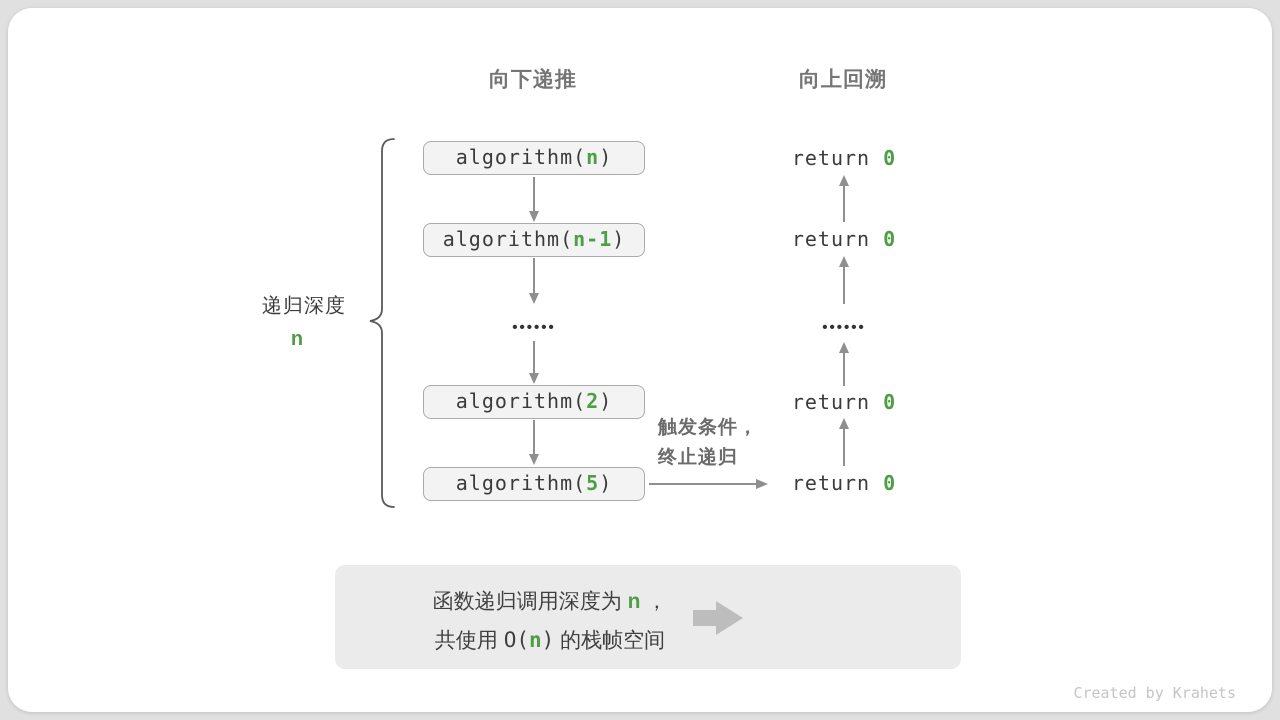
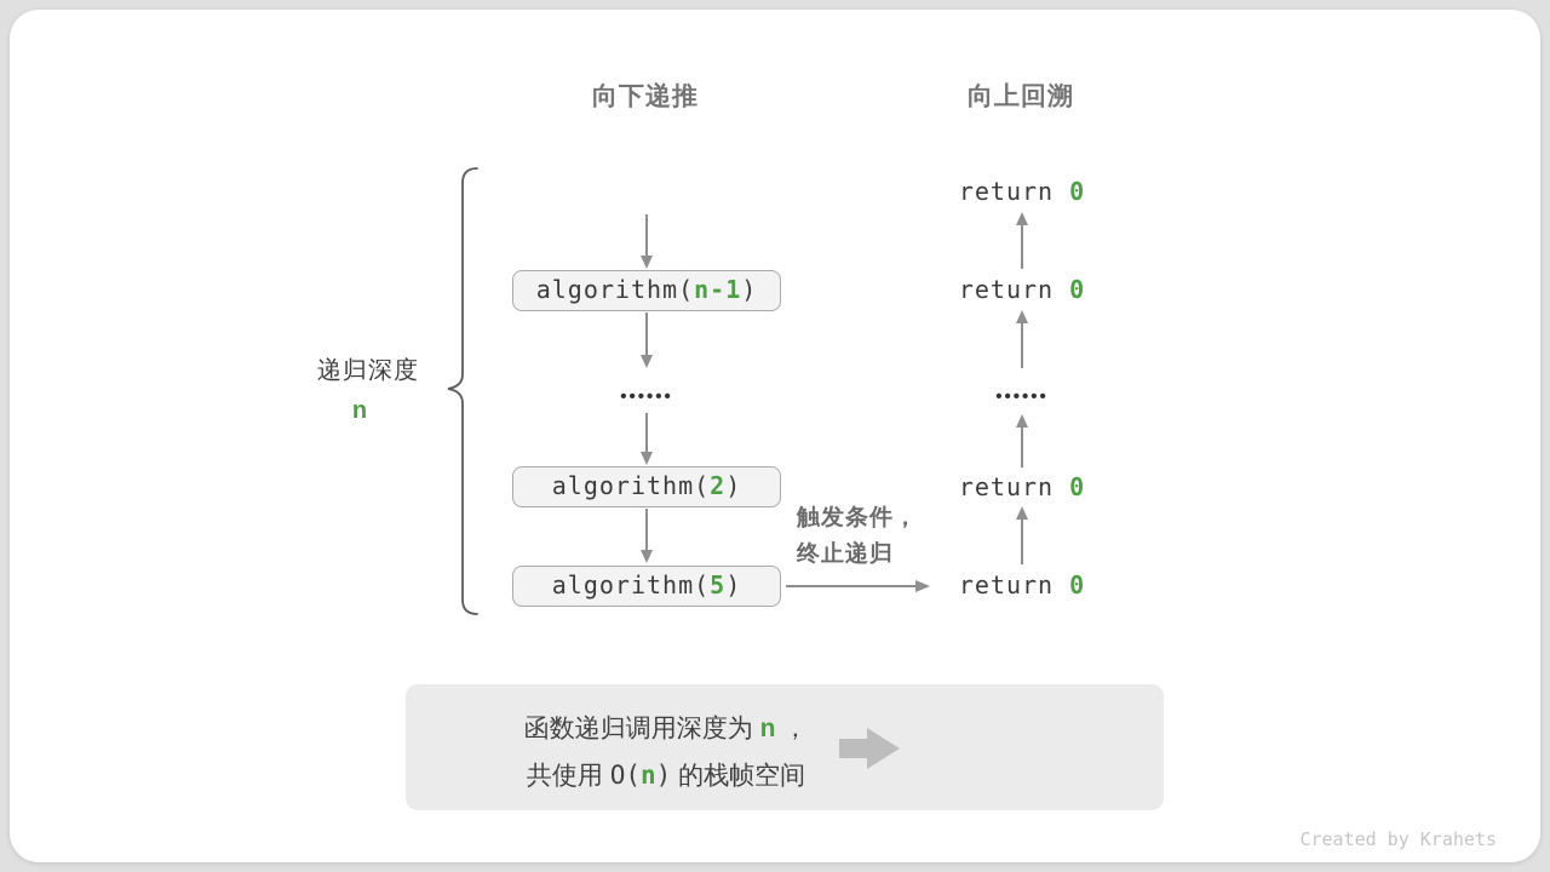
  向下递推
  向上回溯
  递归深度
  n
- algorithm(n)
  algorithm(n-1)
  ••••••
  algorithm(2)
  algorithm(5)
  return 0
  return 0
  ••••••
  return 0
  return 0
  触发条件，
  终止递归
  函数递归调用深度为 n ，
  共使用 O(n) 的栈帧空间
  Created by Krahets
